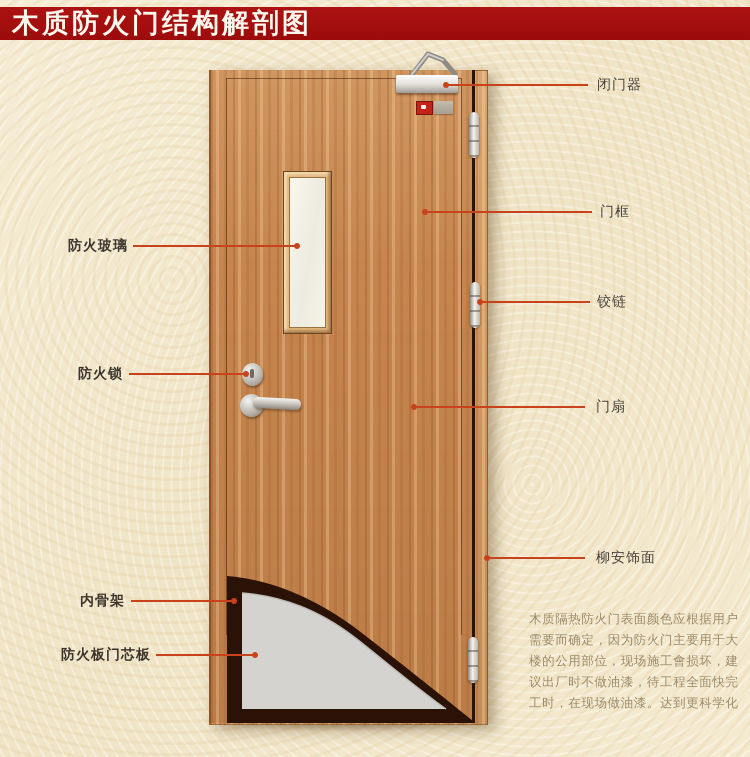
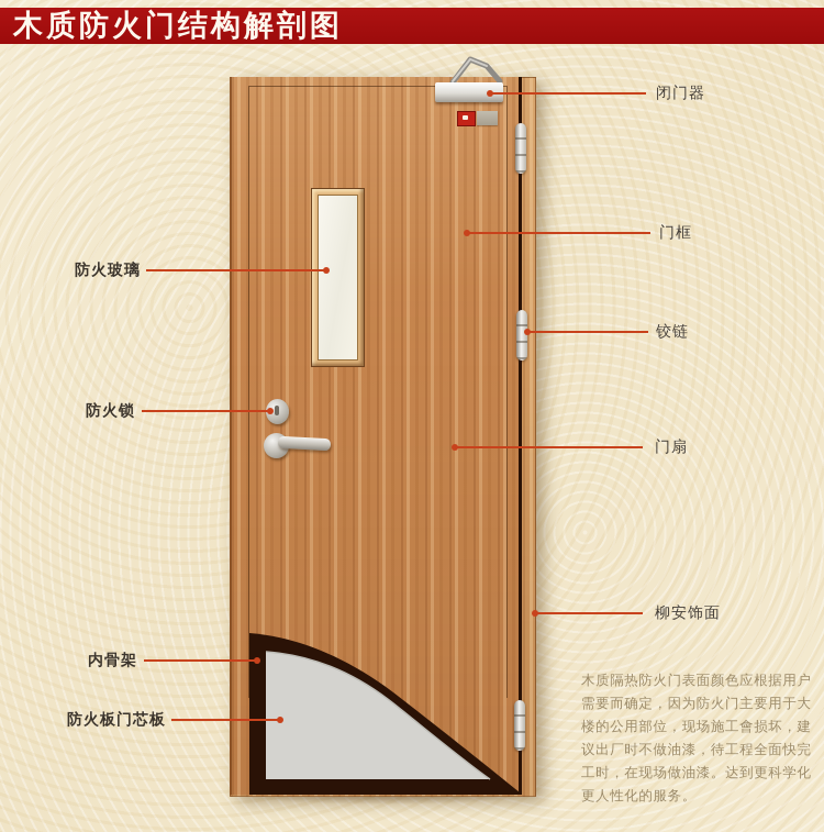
  木质防火门结构解剖图
  防火玻璃
  防火锁
  内骨架
  防火板门芯板
  闭门器
  门框
  铰链
  门扇
  柳安饰面
  木质隔热防火门表面颜色应根据用户
  需要而确定，因为防火门主要用于大
  楼的公用部位，现场施工會损坏，建
  议出厂时不做油漆，待工程全面快完
  工时，在现场做油漆。达到更科学化
+ 更人性化的服务。
